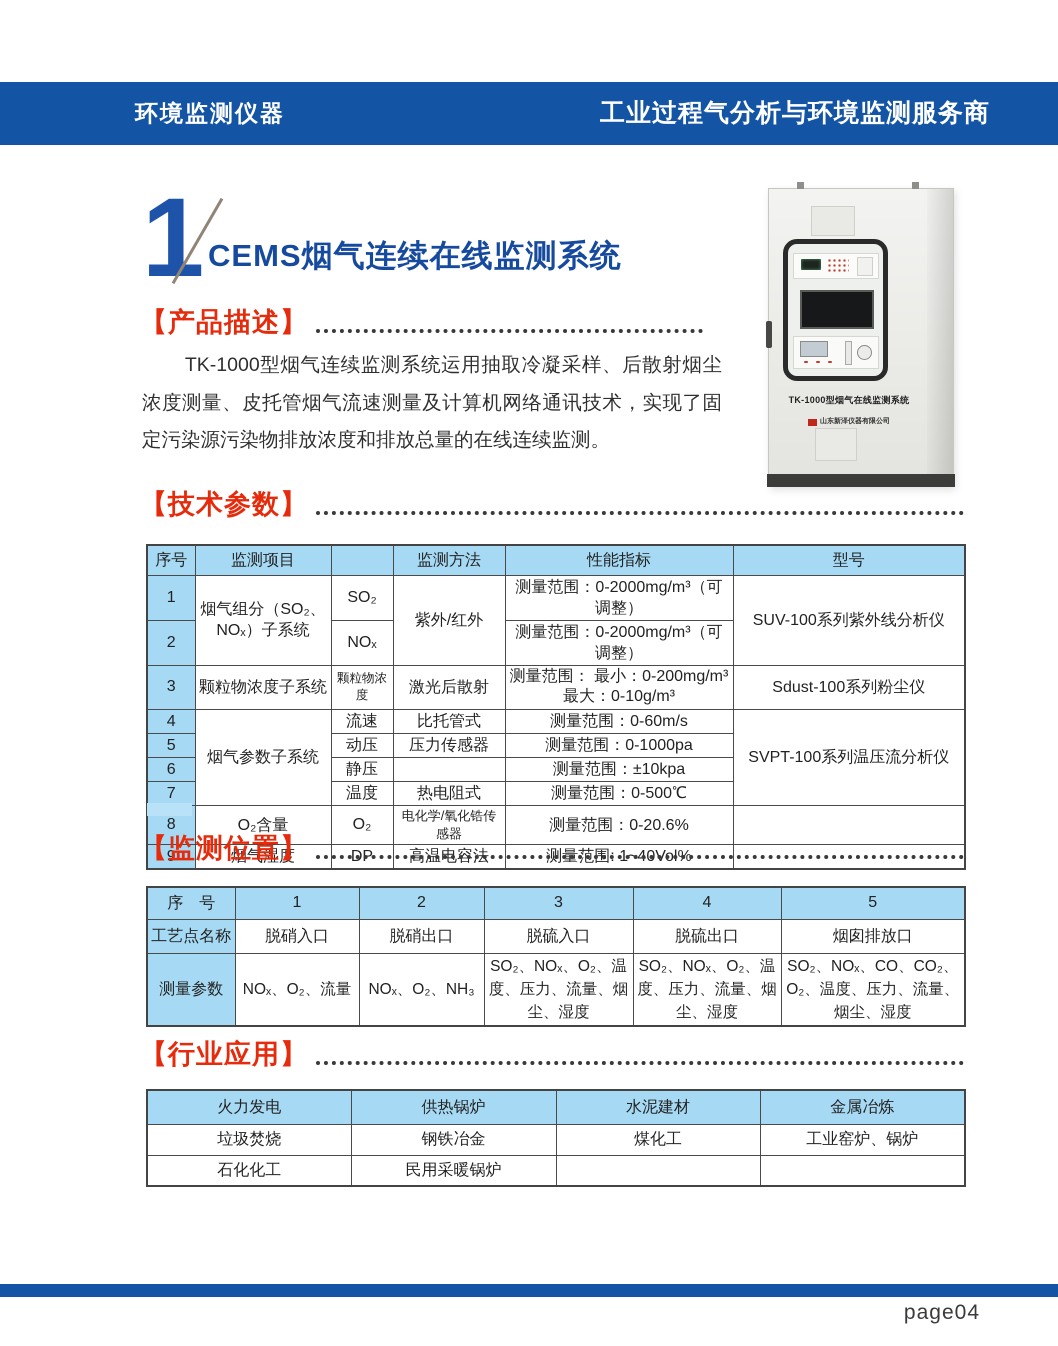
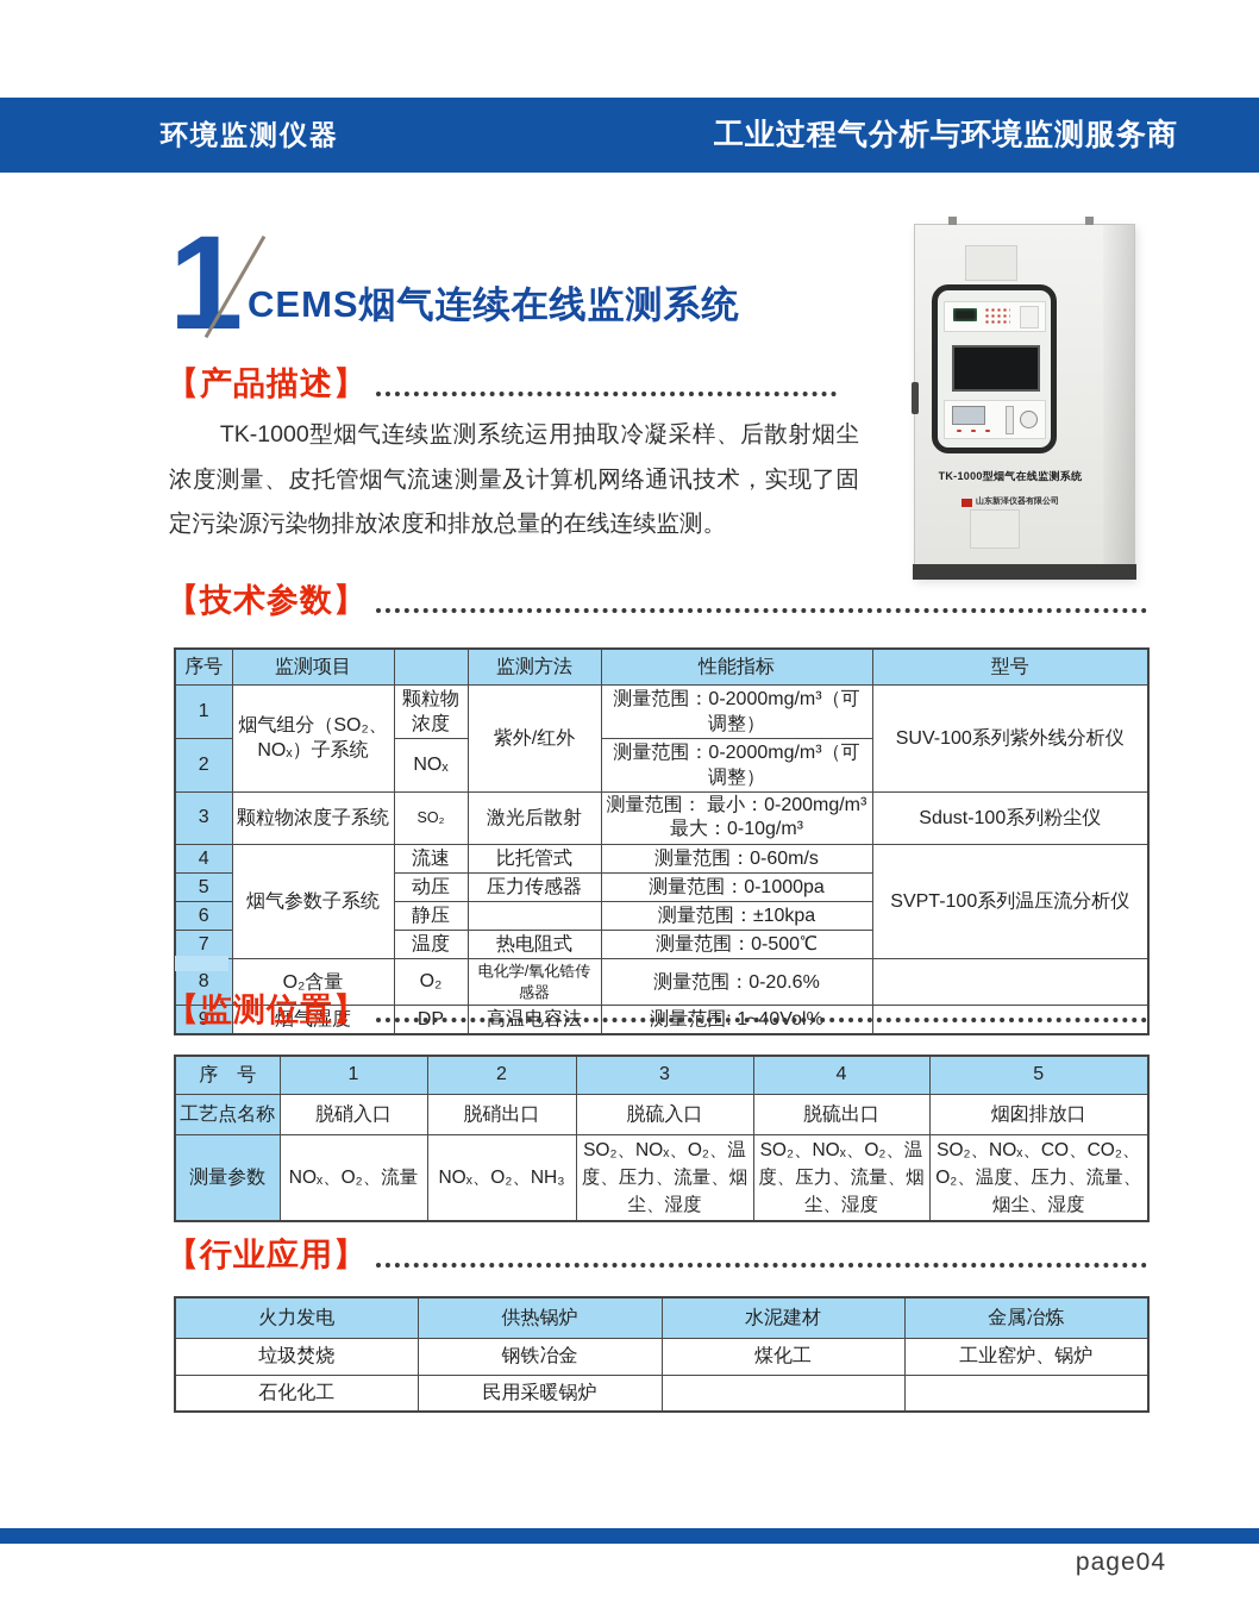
  环境监测仪器
  工业过程气分析与环境监测服务商
  1
  CEMS烟气连续在线监测系统
  【产品描述】
  TK-1000型烟气连续监测系统运用抽取冷凝采样、后散射烟尘浓度测量、皮托管烟气流速测量及计算机网络通讯技术，实现了固定污染源污染物排放浓度和排放总量的在线连续监测。
  TK-1000型烟气在线监测系统
  【技术参数】
  序号	监测项目		监测方法	性能指标	型号
- 1	烟气组分（SO₂、NOₓ）子系统	SO₂	紫外/红外	测量范围：0-2000mg/m³（可调整）	SUV-100系列紫外线分析仪
+ 1	烟气组分（SO₂、NOₓ）子系统	颗粒物浓度	紫外/红外	测量范围：0-2000mg/m³（可调整）	SUV-100系列紫外线分析仪
  2	NOₓ	测量范围：0-2000mg/m³（可调整）
- 3	颗粒物浓度子系统	颗粒物浓度	激光后散射	测量范围： 最小：0-200mg/m³ 最大：0-10g/m³	Sdust-100系列粉尘仪
+ 3	颗粒物浓度子系统	SO₂	激光后散射	测量范围： 最小：0-200mg/m³ 最大：0-10g/m³	Sdust-100系列粉尘仪
  4	烟气参数子系统	流速	比托管式	测量范围：0-60m/s	SVPT-100系列温压流分析仪
  5	动压	压力传感器	测量范围：0-1000pa
  6	静压		测量范围：±10kpa
  7	温度	热电阻式	测量范围：0-500℃
  8	O₂含量	O₂	电化学/氧化锆传感器	测量范围：0-20.6%
  9	烟气湿度	DP	高温电容法	测量范围: 1~40Vol%
  【监测位置】
  序 号	1	2	3	4	5
  工艺点名称	脱硝入口	脱硝出口	脱硫入口	脱硫出口	烟囱排放口
  测量参数	NOₓ、O₂、流量	NOₓ、O₂、NH₃	SO₂、NOₓ、O₂、温度、压力、流量、烟尘、湿度	SO₂、NOₓ、O₂、温度、压力、流量、烟尘、湿度	SO₂、NOₓ、CO、CO₂、O₂、温度、压力、流量、烟尘、湿度
  【行业应用】
  火力发电	供热锅炉	水泥建材	金属冶炼
  垃圾焚烧	钢铁冶金	煤化工	工业窑炉、锅炉
  石化化工	民用采暖锅炉
  page04
